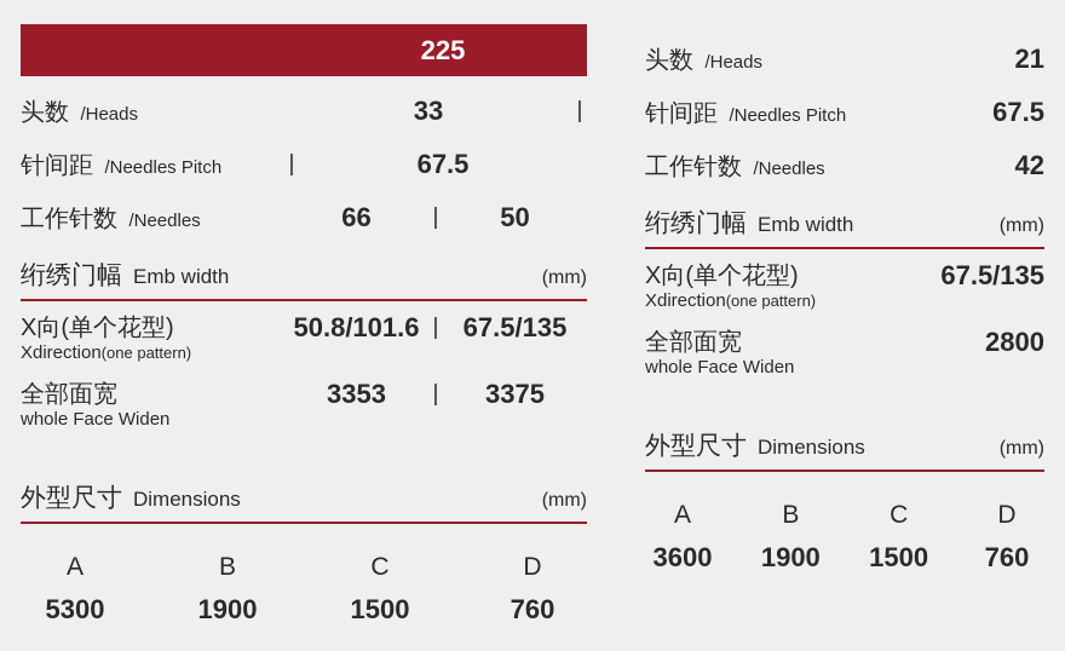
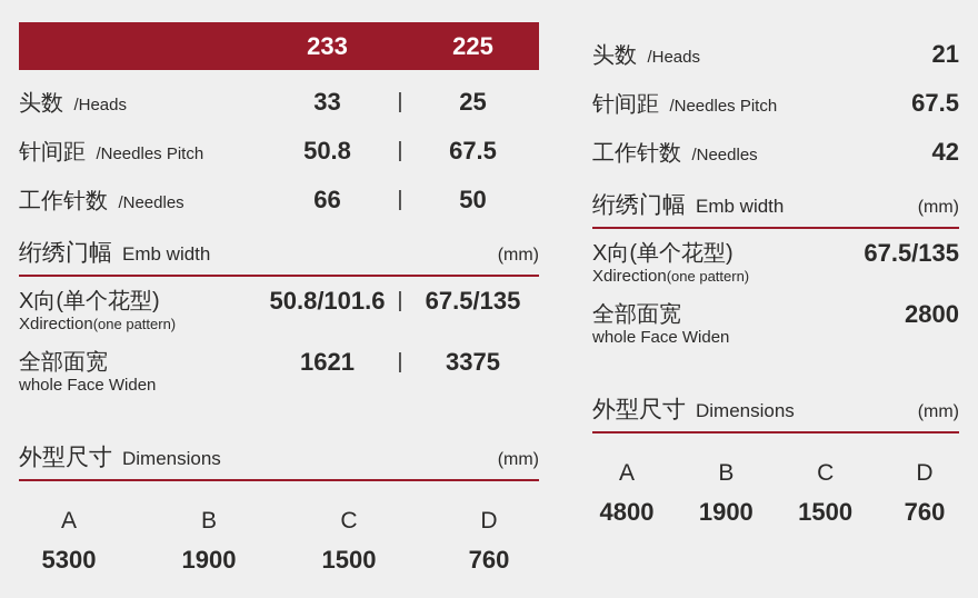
+ 233
  225
  头数 /Heads
  33
  |
+ 25
  针间距 /Needles Pitch
+ 50.8
  |
  67.5
  工作针数 /Needles
  66
  |
  50
  绗绣门幅
  Emb width
  (mm)
  X向(单个花型)
  Xdirection(one pattern)
  50.8/101.6
  |
  67.5/135
  全部面宽
  whole Face Widen
- 3353
+ 1621
  |
  3375
  外型尺寸
  Dimensions
  (mm)
  A
  5300
  B
  1900
  C
  1500
  D
  760
  头数 /Heads
  21
  针间距 /Needles Pitch
  67.5
  工作针数 /Needles
  42
  绗绣门幅
  Emb width
  (mm)
  X向(单个花型)
  Xdirection(one pattern)
  67.5/135
  全部面宽
  whole Face Widen
  2800
  外型尺寸
  Dimensions
  (mm)
  A
- 3600
+ 4800
  B
  1900
  C
  1500
  D
  760
